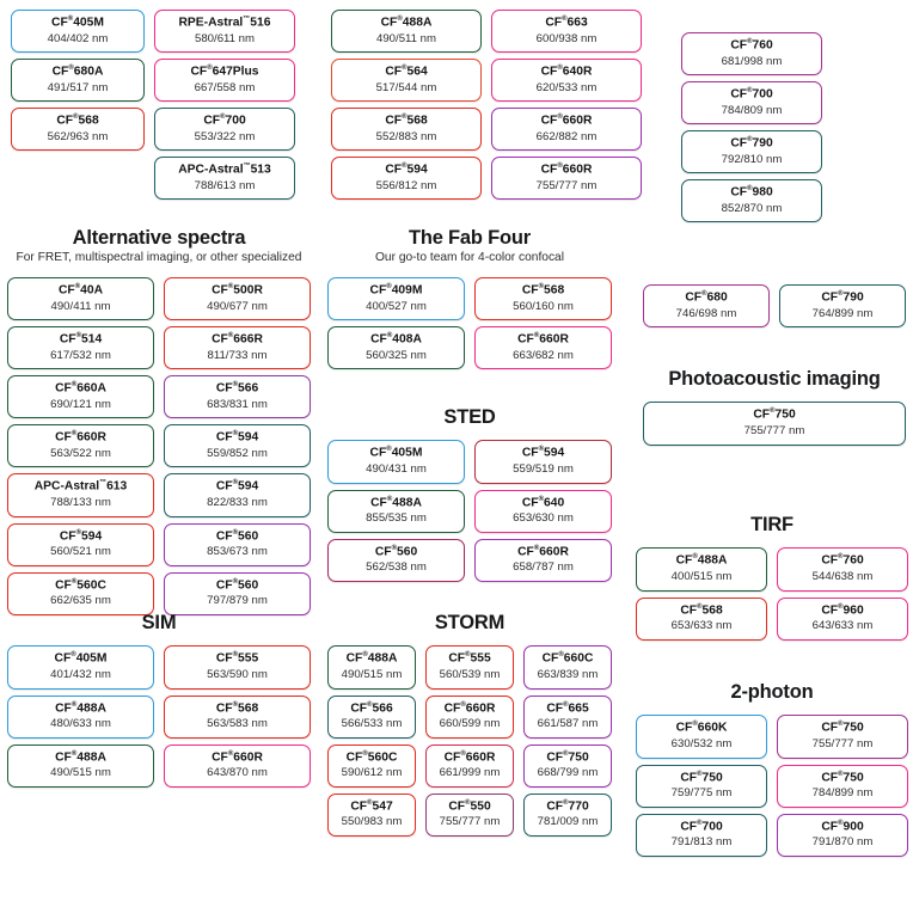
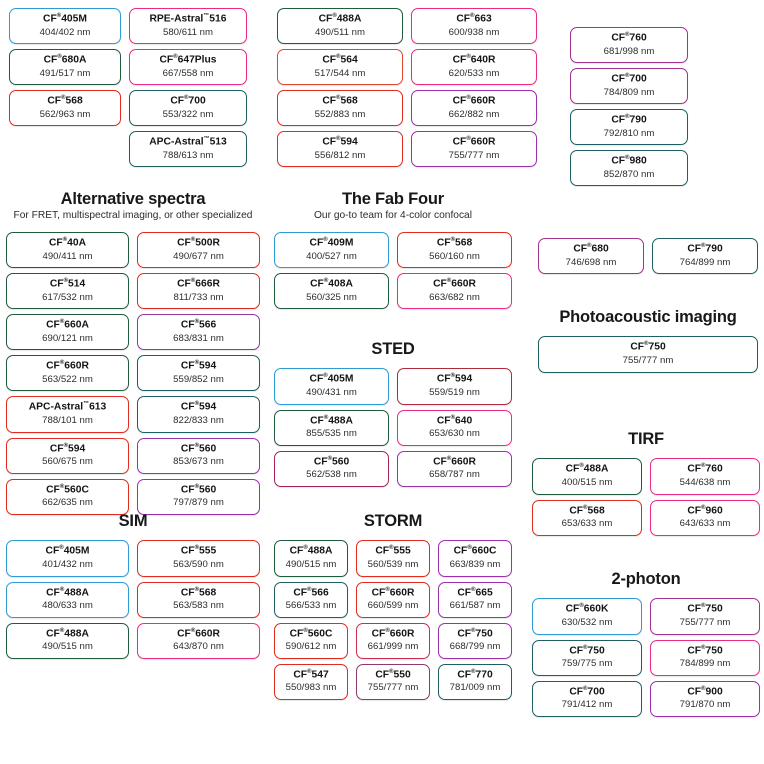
  CF 405M
  404/402 nm
  CF 680A
  491/517 nm
  CF 568
  562/963 nm
  RPE-Astral 516
  580/611 nm
  CF 647Plus
  667/558 nm
  CF 700
  553/322 nm
  APC-Astral 513
  788/613 nm
  CF 488A
  490/511 nm
  CF 564
  517/544 nm
  CF 568
  552/883 nm
  CF 594
  556/812 nm
  CF 663
  600/938 nm
  CF 640R
  620/533 nm
  CF 660R
  662/882 nm
  CF 660R
  755/777 nm
  CF 760
  681/998 nm
  CF 700
  784/809 nm
  CF 790
  792/810 nm
  CF 980
  852/870 nm
  Alternative spectra
  For FRET, multispectral imaging, or other specialized
  CF 40A
  490/411 nm
  CF 500R
  490/677 nm
  CF 514
  617/532 nm
  CF 666R
  811/733 nm
  CF 660A
  690/121 nm
  CF 566
  683/831 nm
  CF 660R
  563/522 nm
  CF 594
  559/852 nm
  APC-Astral 613
- 788/133 nm
+ 788/101 nm
  CF 594
  822/833 nm
  CF 594
- 560/521 nm
+ 560/675 nm
  CF 560
  853/673 nm
  CF 560C
  662/635 nm
  CF 560
  797/879 nm
  The Fab Four
  Our go-to team for 4-color confocal
  CF 409M
  400/527 nm
  CF 568
  560/160 nm
  CF 408A
  560/325 nm
  CF 660R
  663/682 nm
  STED
  CF 405M
  490/431 nm
  CF 594
  559/519 nm
  CF 488A
  855/535 nm
  CF 640
  653/630 nm
  CF 560
  562/538 nm
  CF 660R
  658/787 nm
  SIM
  CF 405M
  401/432 nm
  CF 555
  563/590 nm
  CF 488A
  480/633 nm
  CF 568
  563/583 nm
  CF 488A
  490/515 nm
  CF 660R
  643/870 nm
  STORM
  CF 488A
  490/515 nm
  CF 555
  560/539 nm
  CF 660C
  663/839 nm
  CF 566
  566/533 nm
  CF 660R
  660/599 nm
  CF 665
  661/587 nm
  CF 560C
  590/612 nm
  CF 660R
  661/999 nm
  CF 750
  668/799 nm
  CF 547
  550/983 nm
  CF 550
  755/777 nm
  CF 770
  781/009 nm
  CF 680
  746/698 nm
  CF 790
  764/899 nm
  Photoacoustic imaging
  CF 750
  755/777 nm
  TIRF
  CF 488A
  400/515 nm
  CF 760
  544/638 nm
  CF 568
  653/633 nm
  CF 960
  643/633 nm
  2-photon
  CF 660K
  630/532 nm
  CF 750
  755/777 nm
  CF 750
  759/775 nm
  CF 750
  784/899 nm
  CF 700
- 791/813 nm
+ 791/412 nm
  CF 900
  791/870 nm
